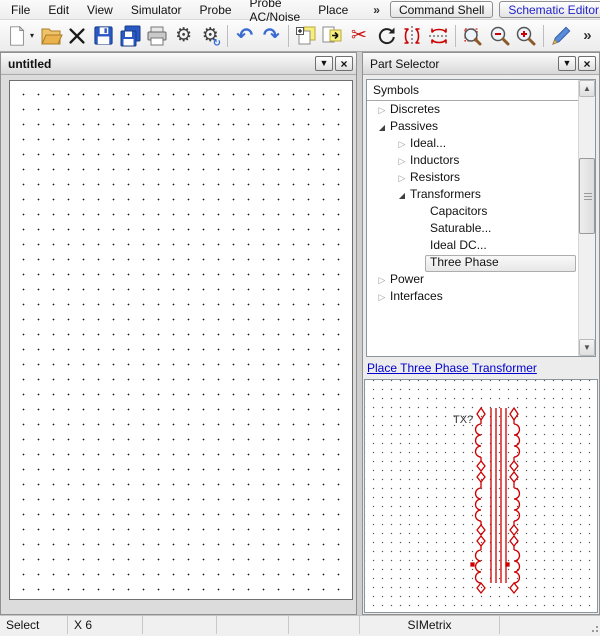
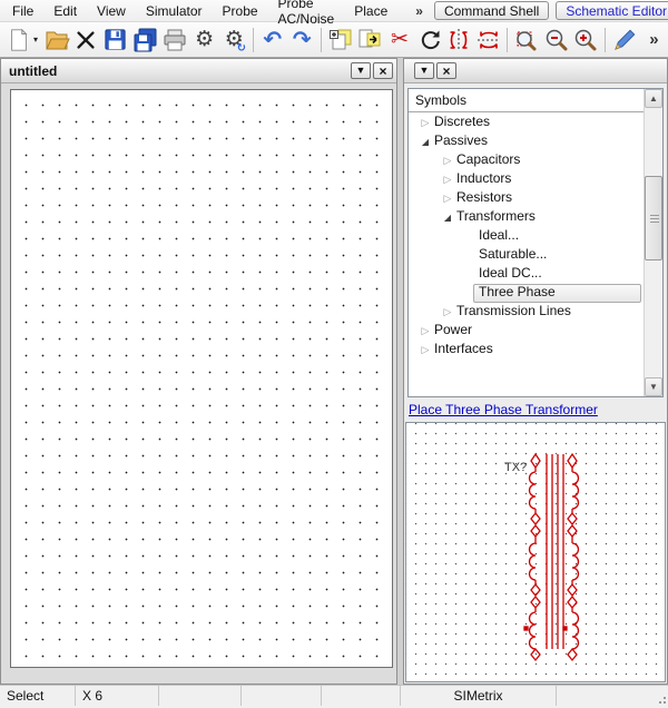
  File
  Edit
  View
  Simulator
  Probe
  Probe AC/Noise
  Place
  »
  Command Shell
  Schematic Editor
  ▾
  ⚙
  ⚙
  ↻
  ↶
  ↷
  ✂
  »
  untitled
  ▼
  ×
- Part Selector
  ▼
  ×
  Symbols
  Discretes
  Passives
- Ideal...
+ Capacitors
  Inductors
  Resistors
  Transformers
- Capacitors
+ Ideal...
  Saturable...
  Ideal DC...
  Three Phase
+ Transmission Lines
  Power
  Interfaces
  ▲
  ▼
  Place Three Phase Transformer
  TX?
  Select
  X 6
  SIMetrix
